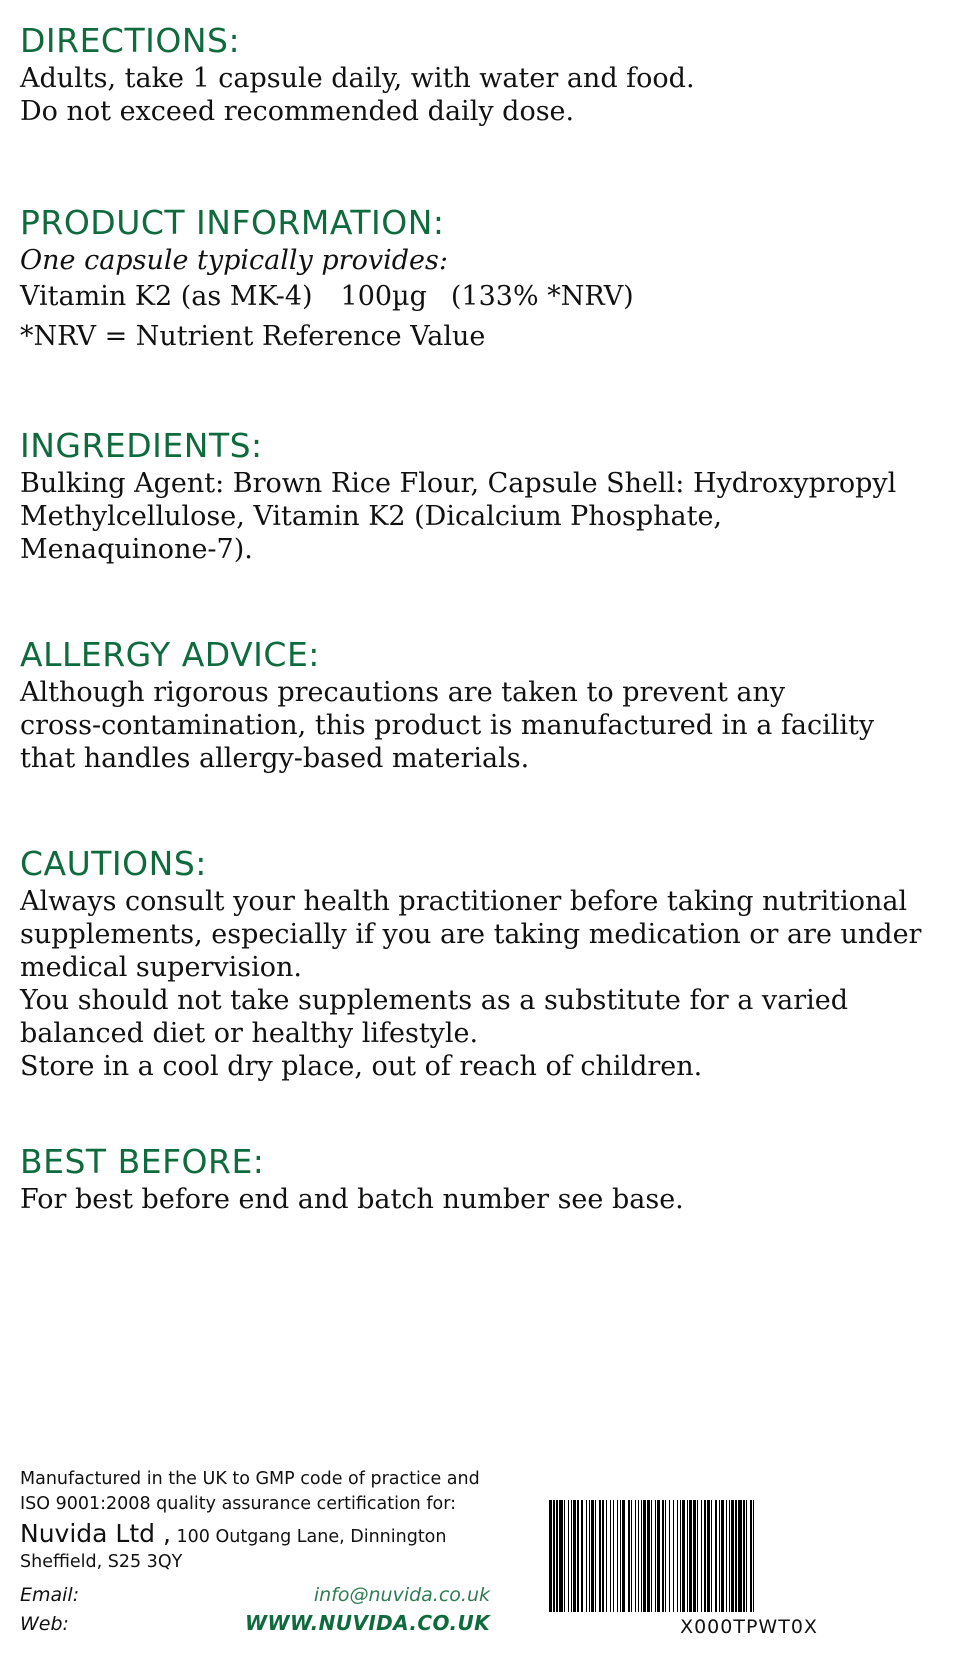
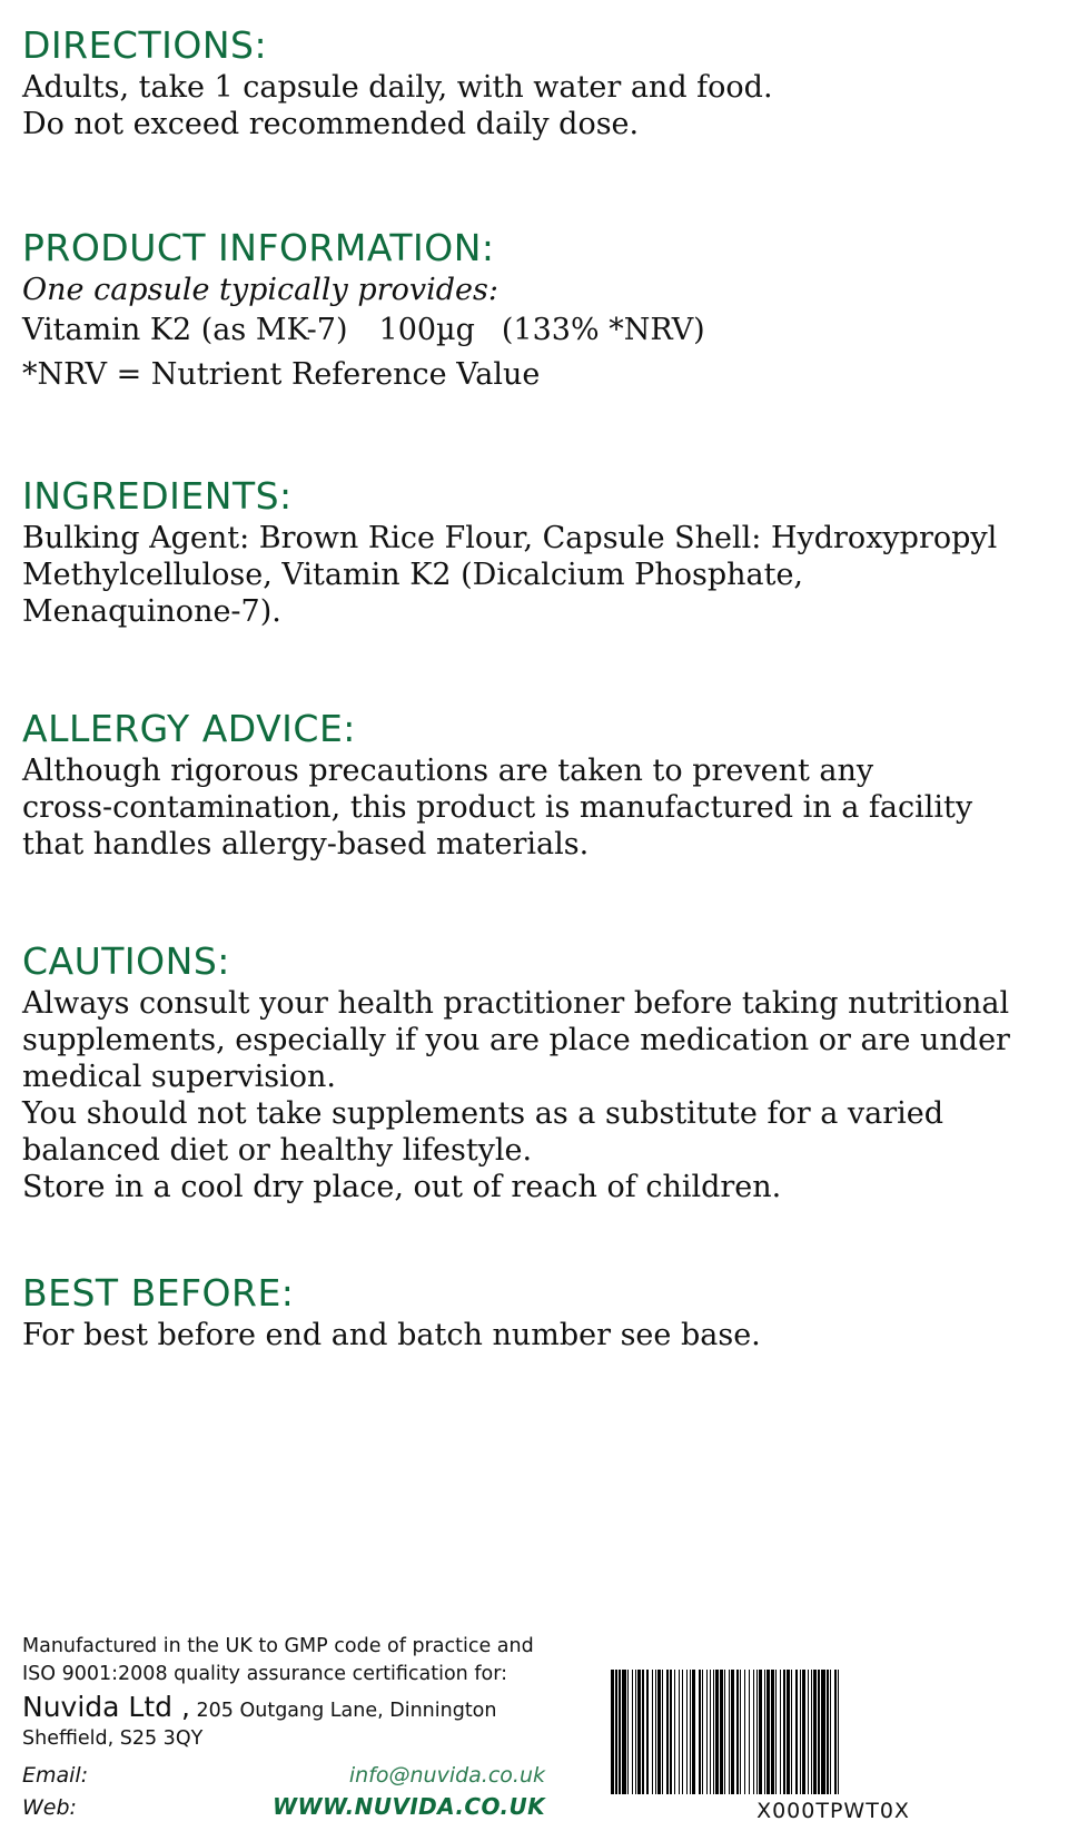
  DIRECTIONS:
  Adults, take 1 capsule daily, with water and food.
  Do not exceed recommended daily dose.
  PRODUCT INFORMATION:
  One capsule typically provides:
- Vitamin K2 (as MK-4) 100µg (133% *NRV)
+ Vitamin K2 (as MK-7) 100µg (133% *NRV)
  *NRV = Nutrient Reference Value
  INGREDIENTS:
  Bulking Agent: Brown Rice Flour, Capsule Shell: Hydroxypropyl
  Methylcellulose, Vitamin K2 (Dicalcium Phosphate,
  Menaquinone-7).
  ALLERGY ADVICE:
  Although rigorous precautions are taken to prevent any
  cross-contamination, this product is manufactured in a facility
  that handles allergy-based materials.
  CAUTIONS:
  Always consult your health practitioner before taking nutritional
- supplements, especially if you are taking medication or are under
+ supplements, especially if you are place medication or are under
  medical supervision.
  You should not take supplements as a substitute for a varied
  balanced diet or healthy lifestyle.
  Store in a cool dry place, out of reach of children.
  BEST BEFORE:
  For best before end and batch number see base.
  Manufactured in the UK to GMP code of practice and
  ISO 9001:2008 quality assurance certification for:
- Nuvida Ltd , 100 Outgang Lane, Dinnington
+ Nuvida Ltd , 205 Outgang Lane, Dinnington
  Sheffield, S25 3QY
  Email:
  info@nuvida.co.uk
  Web:
  WWW.NUVIDA.CO.UK
  X000TPWT0X
